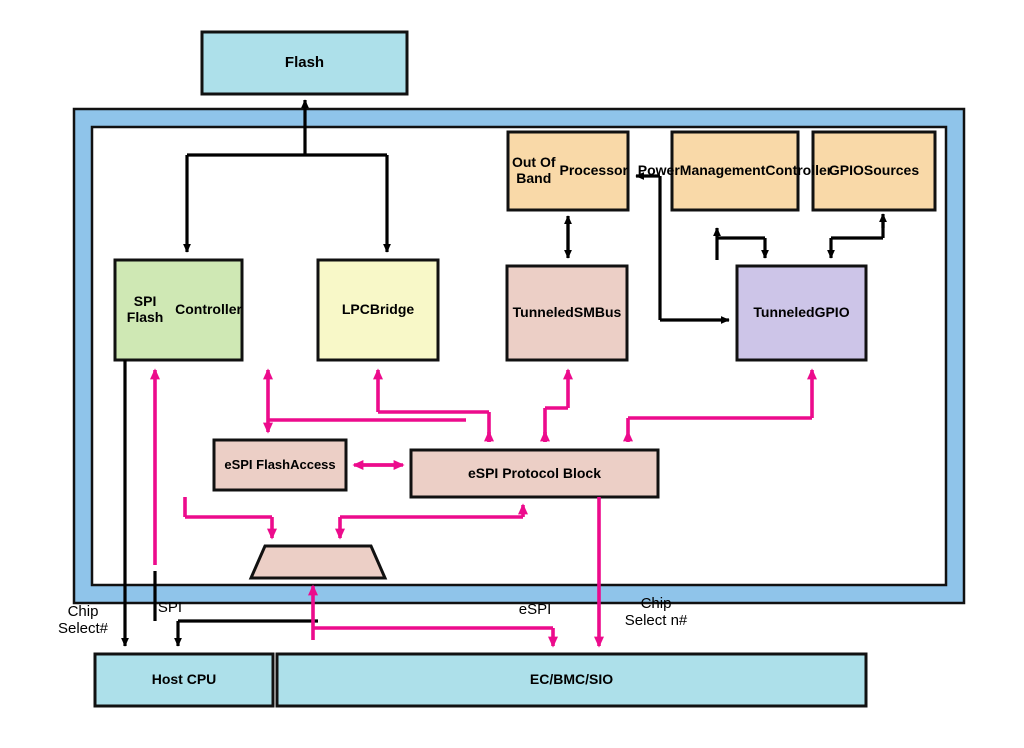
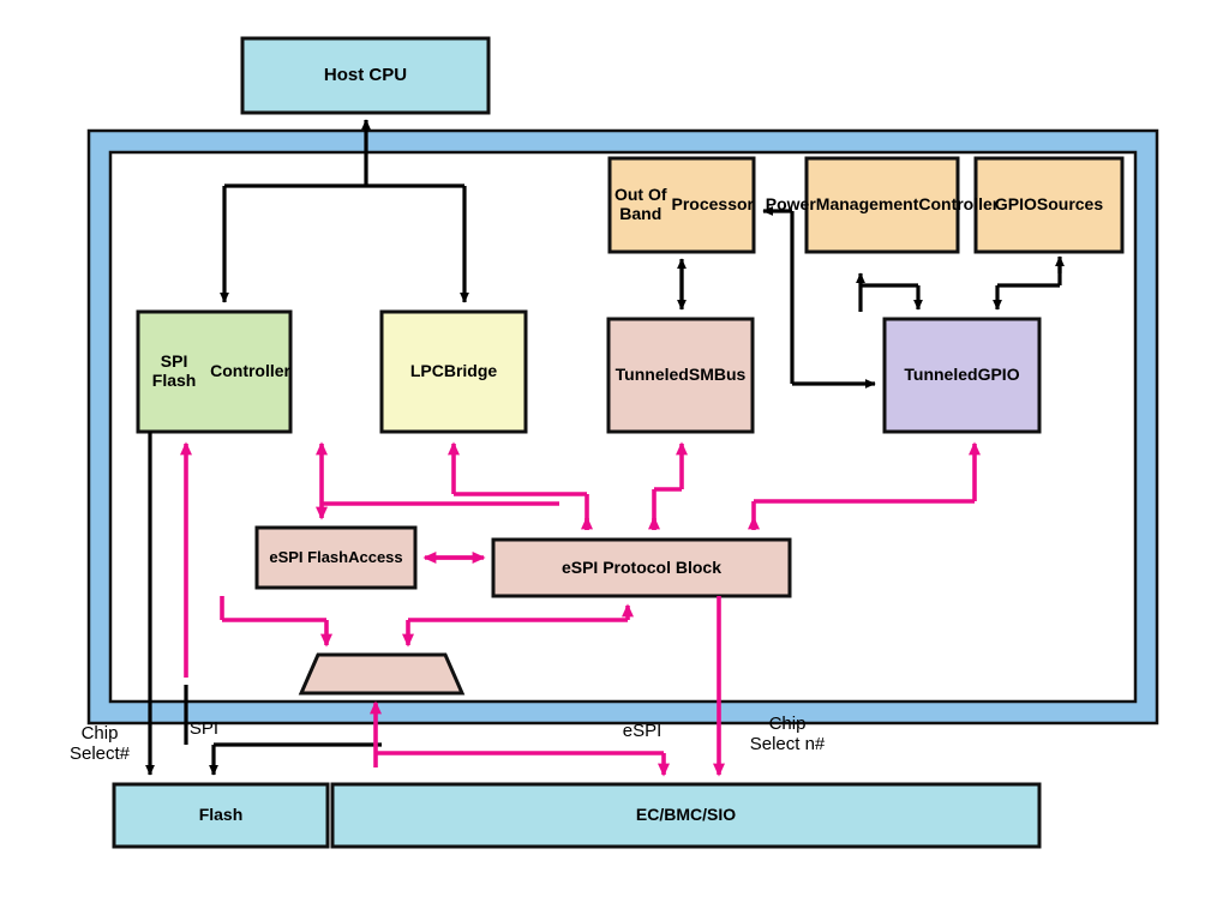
- Flash
+ Host CPU
  Out Of Band
  Processor
  Power
  Management
  Controller
  GPIO
  Sources
  SPI Flash
  Controller
  LPC
  Bridge
  Tunneled
  SMBus
  Tunneled
  GPIO
  eSPI Flash
  Access
  eSPI Protocol Block
- Host CPU
+ Flash
  EC/BMC/SIO
  Chip
  Select#
  SPI
  eSPI
  Chip
  Select n#
